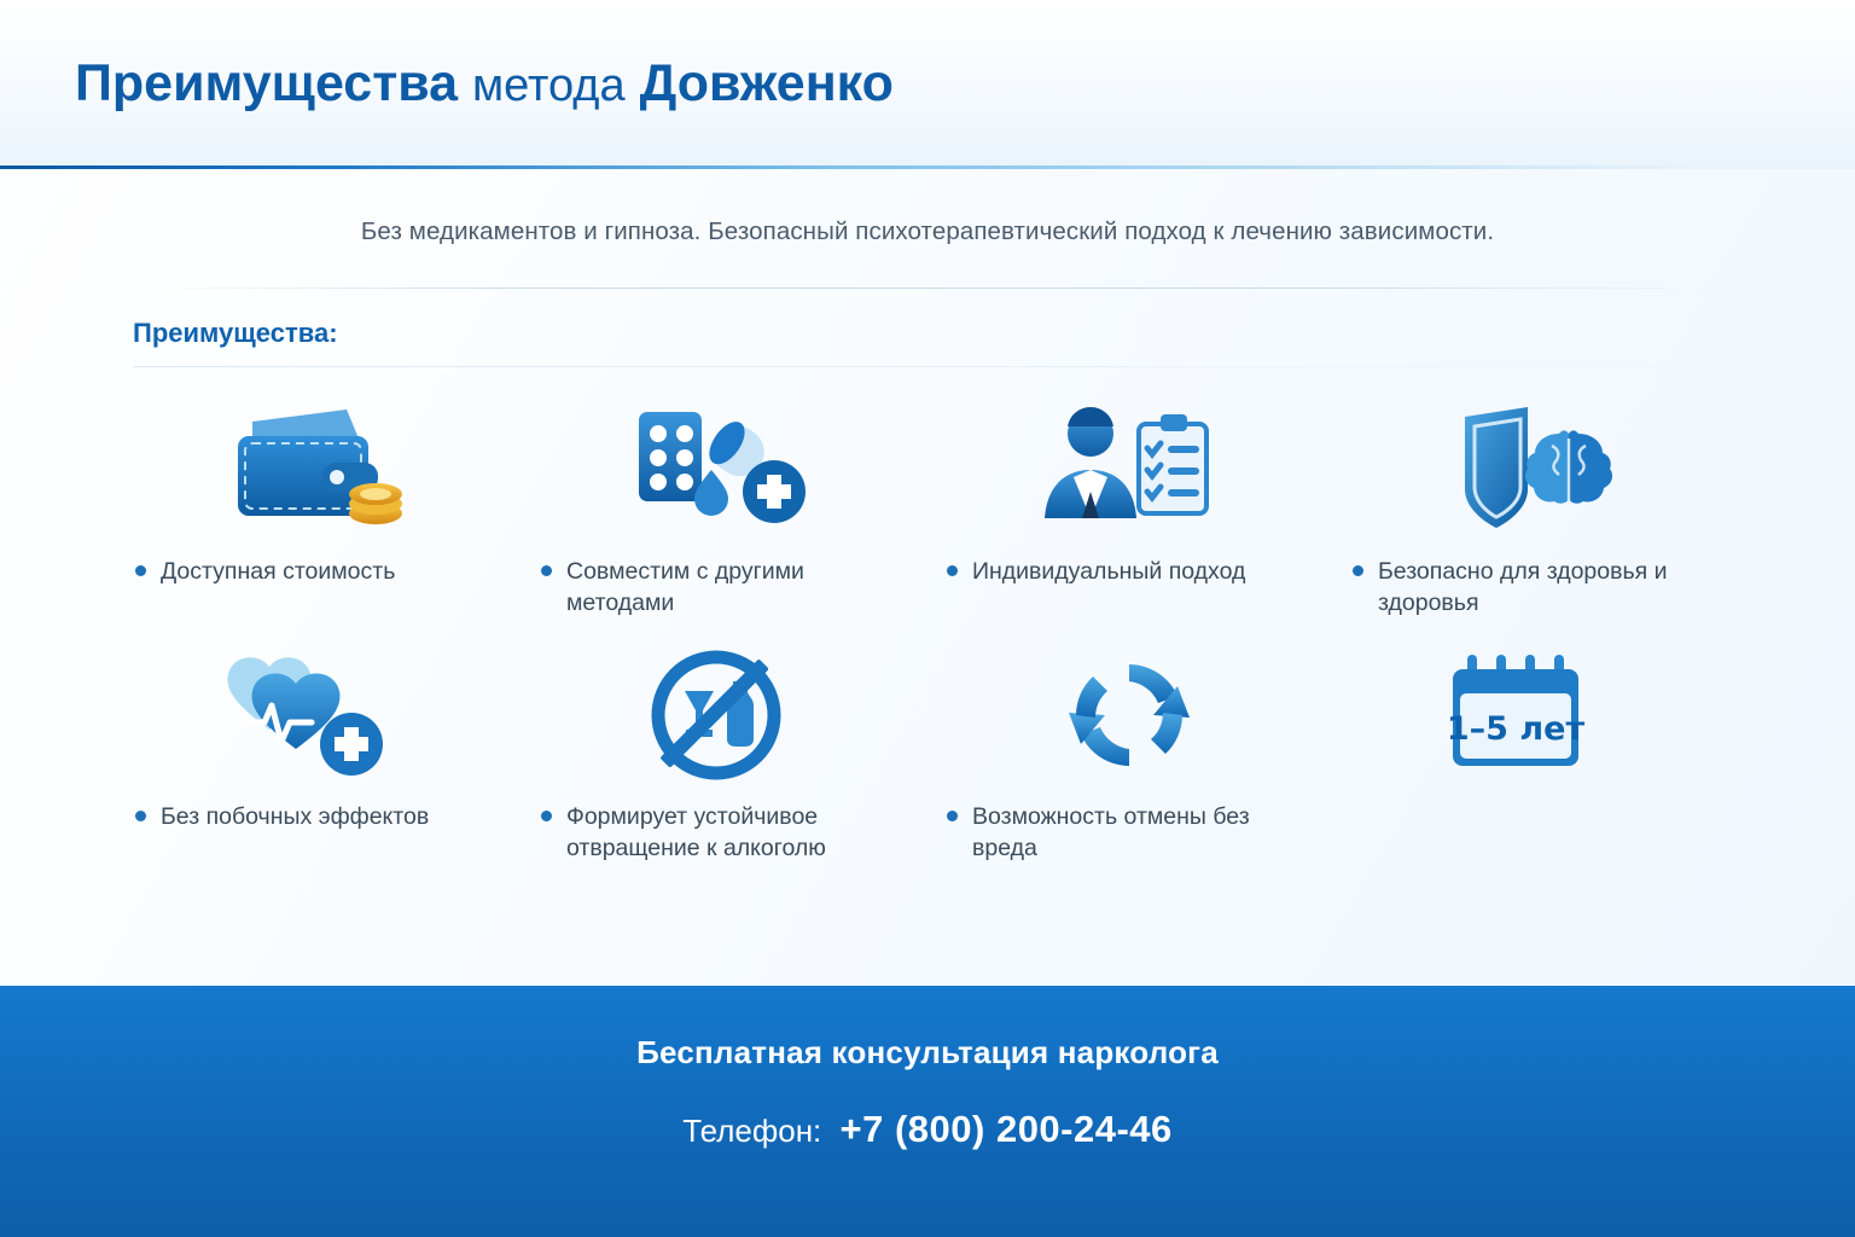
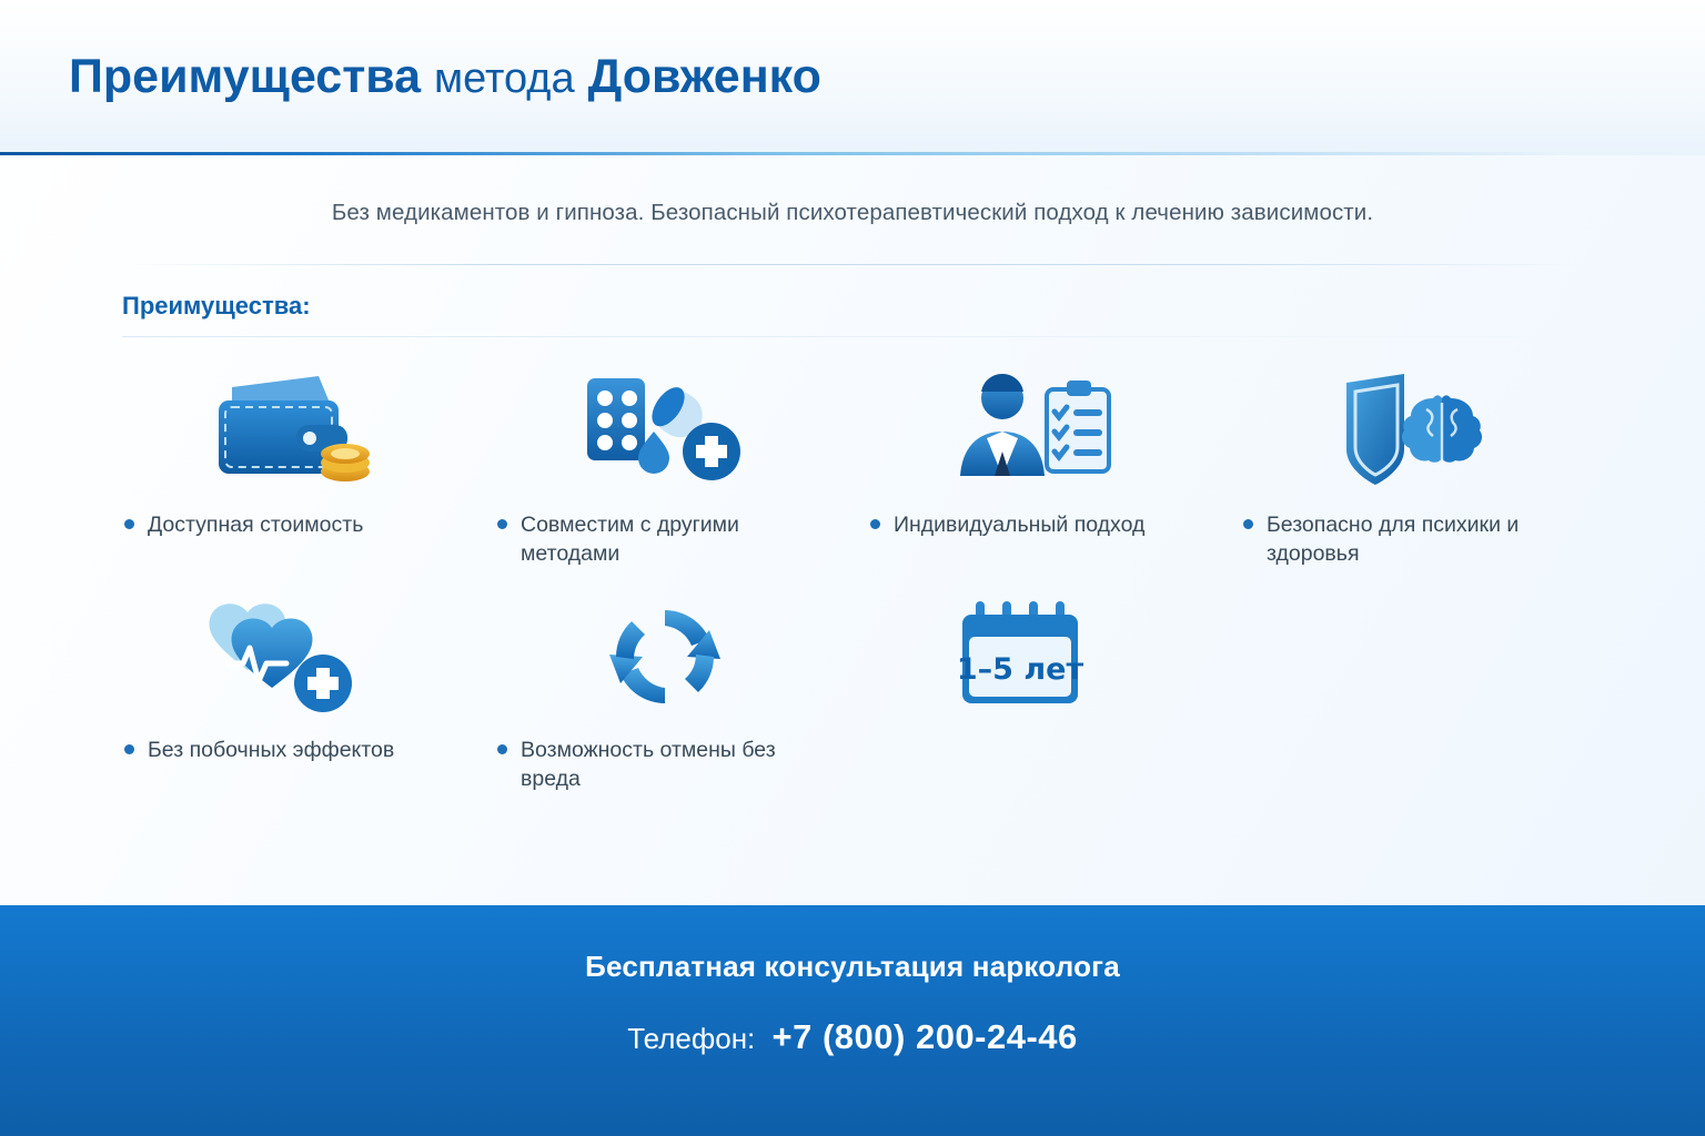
  Преимущества метода Довженко
  Без медикаментов и гипноза. Безопасный психотерапевтический подход к лечению зависимости.
  Преимущества:
  Доступная стоимость
  Совместим с другими методами
  Индивидуальный подход
- Безопасно для здоровья и здоровья
+ Безопасно для психики и здоровья
  Без побочных эффектов
- Формирует устойчивое отвращение к алкоголю
  Возможность отмены без вреда
  1–5 лет
  Бесплатная консультация нарколога
  Телефон: +7 (800) 200-24-46
